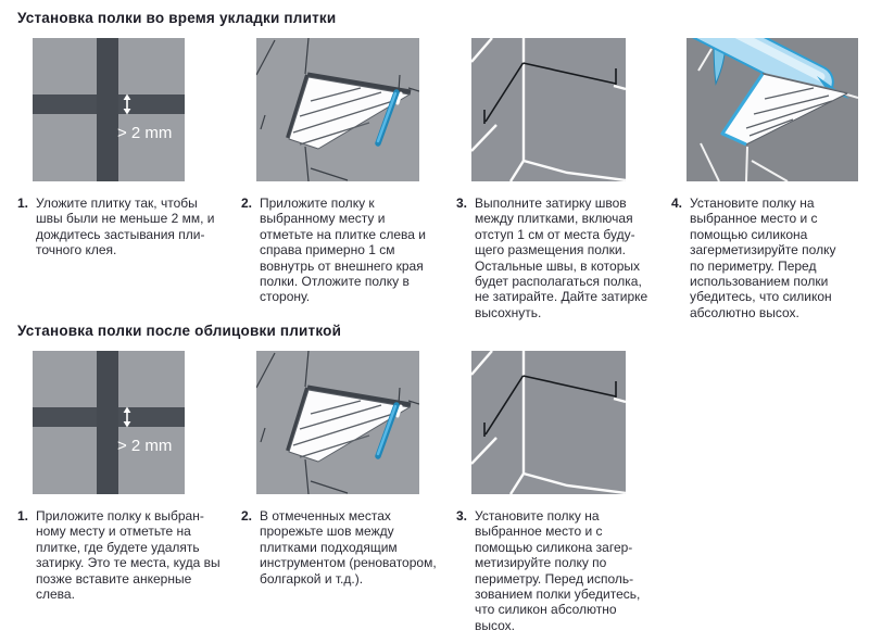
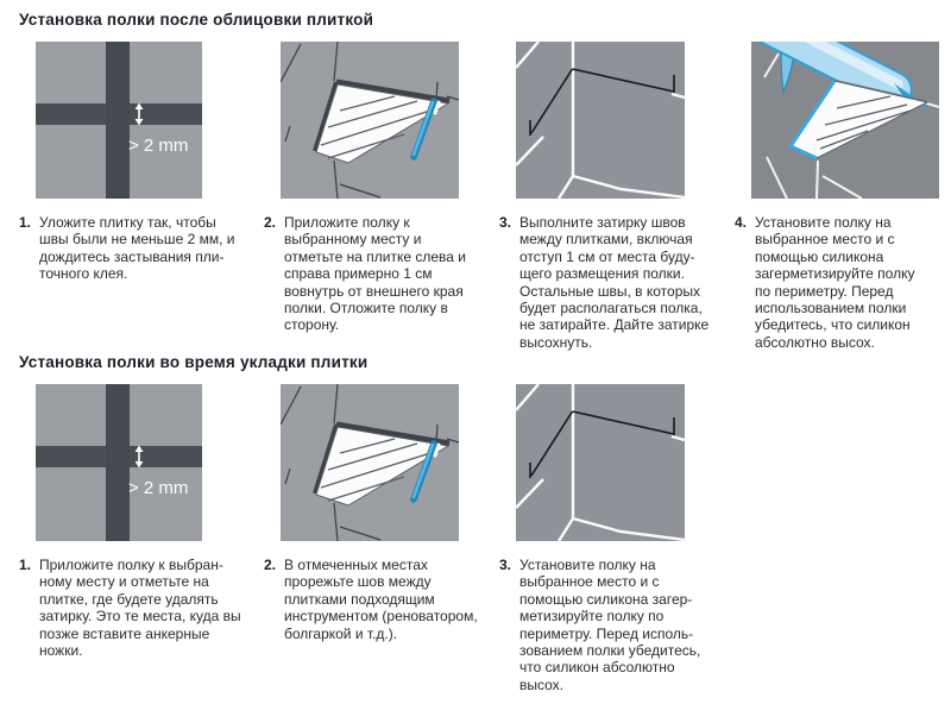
- Установка полки во время укладки плитки
+ Установка полки после облицовки плиткой
  > 2 mm
  1.
  Уложите плитку так, чтобы швы были не меньше 2 мм, и дождитесь застывания пли­точного клея.
  2.
  Приложите полку к выбранному месту и отметьте на плитке слева и справа примерно 1 см вовнутрь от внешнего края полки. Отложите полку в сторону.
  3.
  Выполните затирку швов между плитками, включая отступ 1 см от места буду­щего размещения полки. Остальные швы, в которых будет располагаться полка, не затирайте. Дайте затир­ке высохнуть.
  4.
  Установите полку на выбранное место и с помощью силикона загерметизируйте полку по периметру. Перед использованием полки убедитесь, что силикон абсолютно высох.
- Установка полки после облицовки плиткой
+ Установка полки во время укладки плитки
  > 2 mm
  1.
- Приложите полку к выбран­ному месту и отметьте на плитке, где будете удалять затирку. Это те места, куда вы позже вставите анкерные слева.
+ Приложите полку к выбран­ному месту и отметьте на плитке, где будете удалять затирку. Это те места, куда вы позже вставите анкерные ножки.
  2.
  В отмеченных местах прорежьте шов между плитками подходящим инструментом (реновато­ром, болгаркой и т.д.).
  3.
  Установите полку на выбранное место и с помощью силикона загер­метизируйте полку по периметру. Перед исполь­зованием полки убедитесь, что силикон абсолютно высох.
